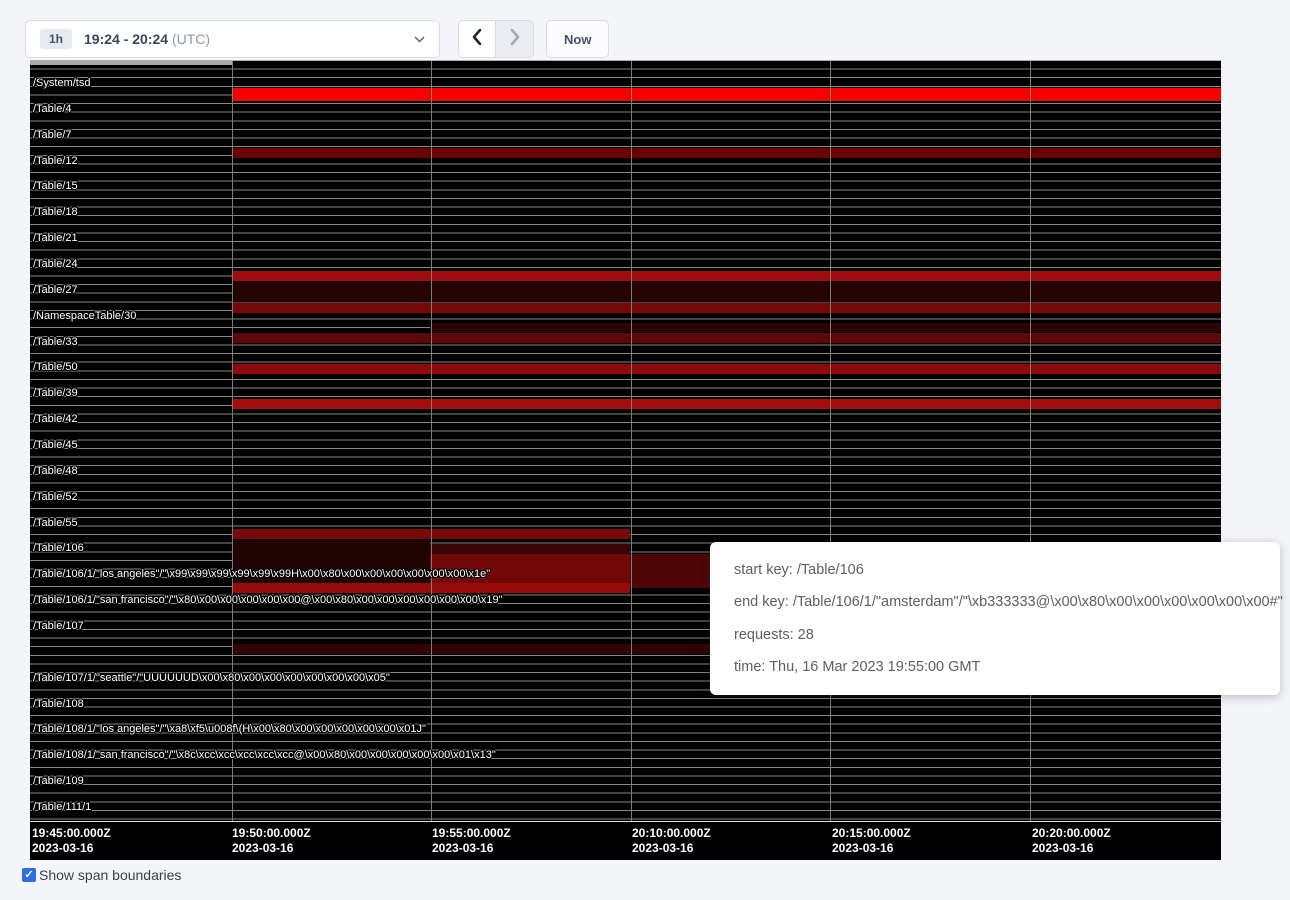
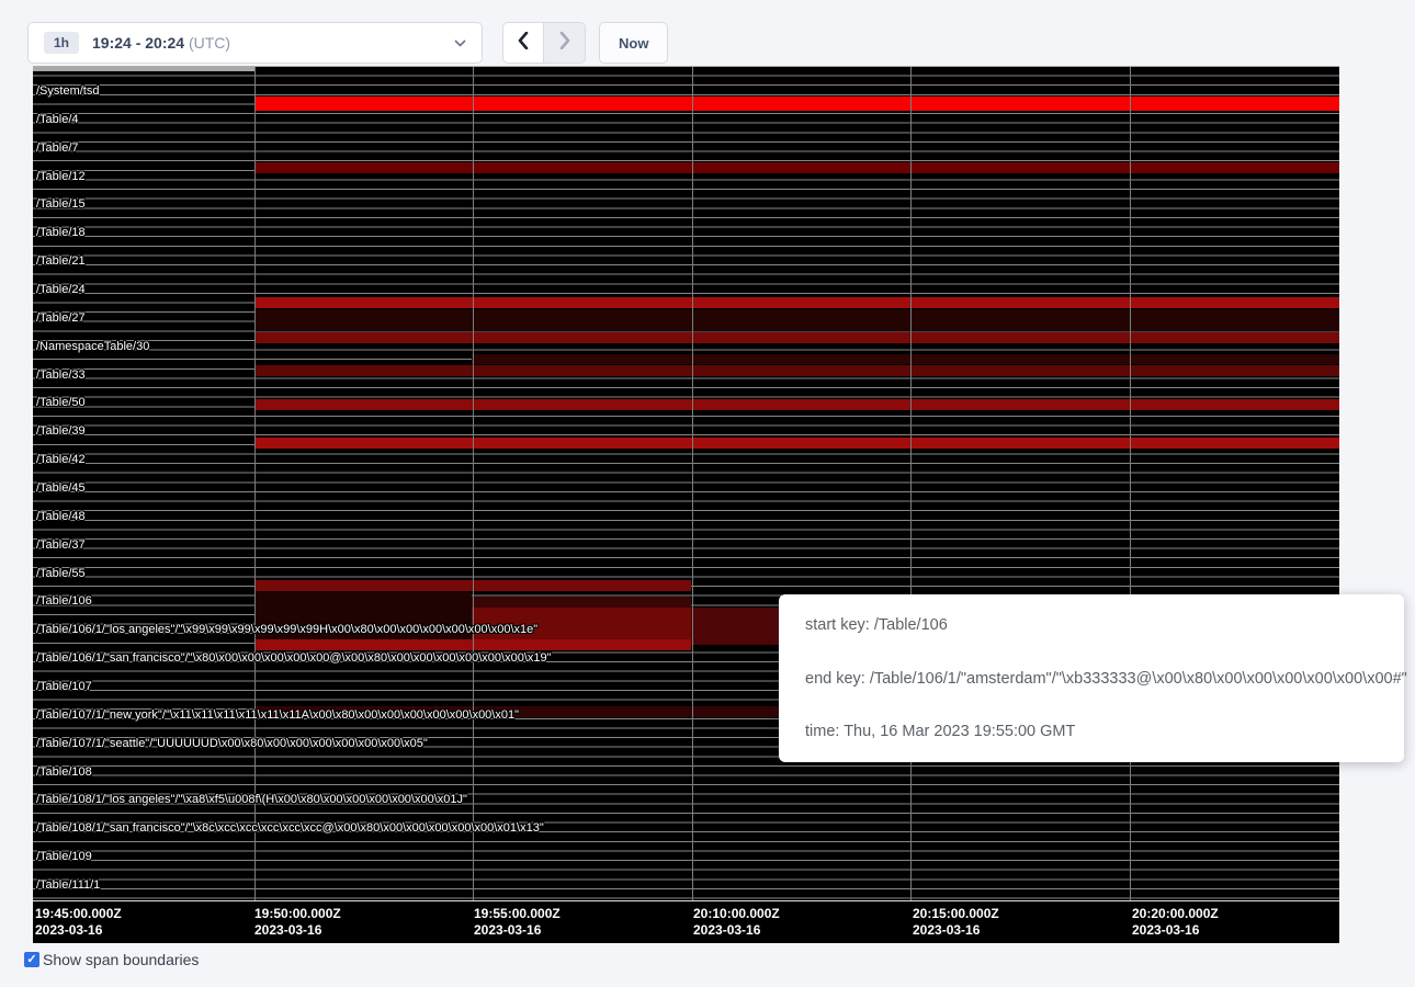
  1h
  19:24 - 20:24 (UTC)
  Now
  /System/tsd
  /Table/4
  /Table/7
  /Table/12
  /Table/15
  /Table/18
  /Table/21
  /Table/24
  /Table/27
  /NamespaceTable/30
  /Table/33
  /Table/50
  /Table/39
  /Table/42
  /Table/45
  /Table/48
- /Table/52
+ /Table/37
  /Table/55
  /Table/106
  /Table/106/1/"los angeles"/"\x99\x99\x99\x99\x99\x99H\x00\x80\x00\x00\x00\x00\x00\x00\x1e"
  /Table/106/1/"san francisco"/"\x80\x00\x00\x00\x00\x00@\x00\x80\x00\x00\x00\x00\x00\x00\x19"
  /Table/107
+ /Table/107/1/"new york"/"\x11\x11\x11\x11\x11\x11A\x00\x80\x00\x00\x00\x00\x00\x00\x01"
  /Table/107/1/"seattle"/"UUUUUUD\x00\x80\x00\x00\x00\x00\x00\x00\x05"
  /Table/108
  /Table/108/1/"los angeles"/"\xa8\xf5\u008f\(H\x00\x80\x00\x00\x00\x00\x00\x01J"
  /Table/108/1/"san francisco"/"\x8c\xcc\xcc\xcc\xcc\xcc@\x00\x80\x00\x00\x00\x00\x00\x01\x13"
  /Table/109
  /Table/111/1
  19:45:00.000Z
  2023-03-16
  19:50:00.000Z
  2023-03-16
  19:55:00.000Z
  2023-03-16
  20:10:00.000Z
  2023-03-16
  20:15:00.000Z
  2023-03-16
  20:20:00.000Z
  2023-03-16
  start key: /Table/106
  end key: /Table/106/1/"amsterdam"/"\xb333333@\x00\x80\x00\x00\x00\x00\x00\x00#"
- requests: 28
  time: Thu, 16 Mar 2023 19:55:00 GMT
  ✓
  Show span boundaries
